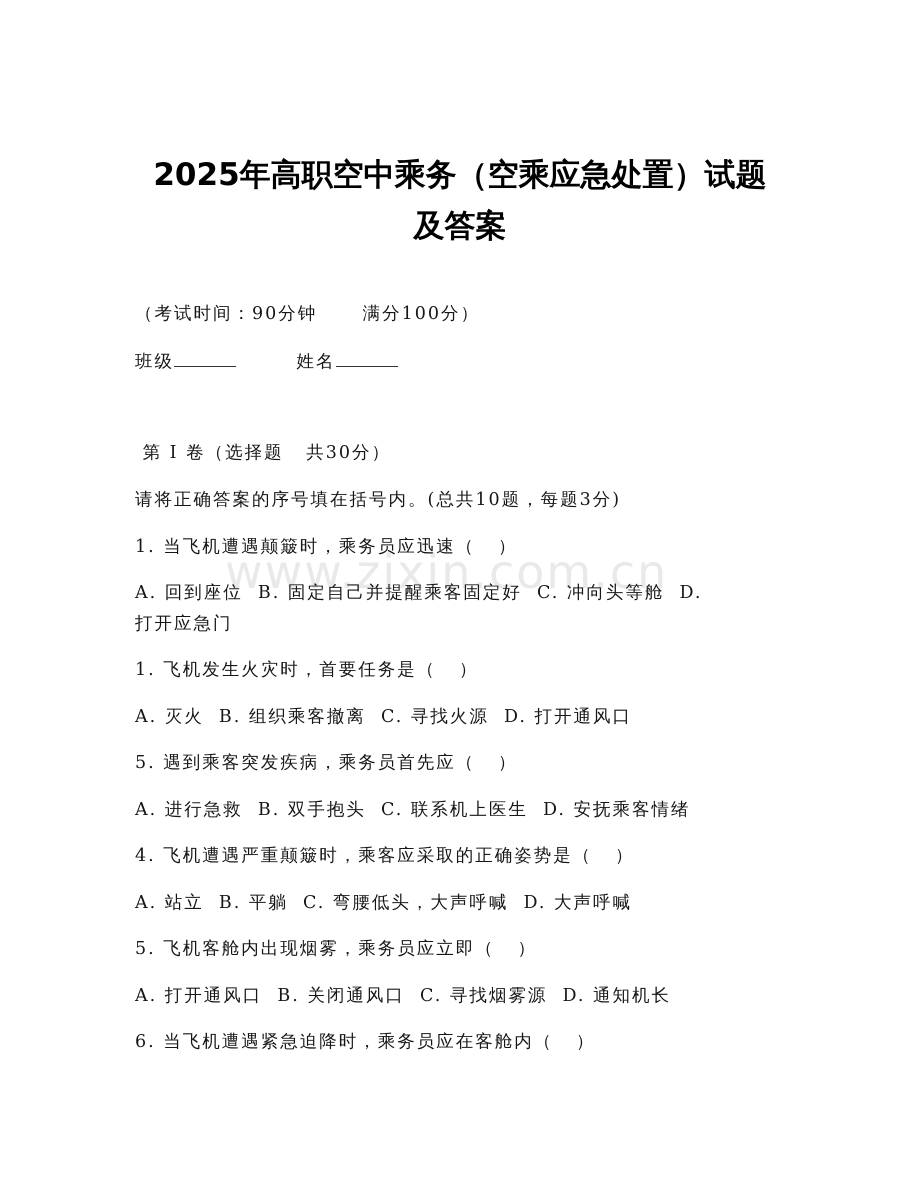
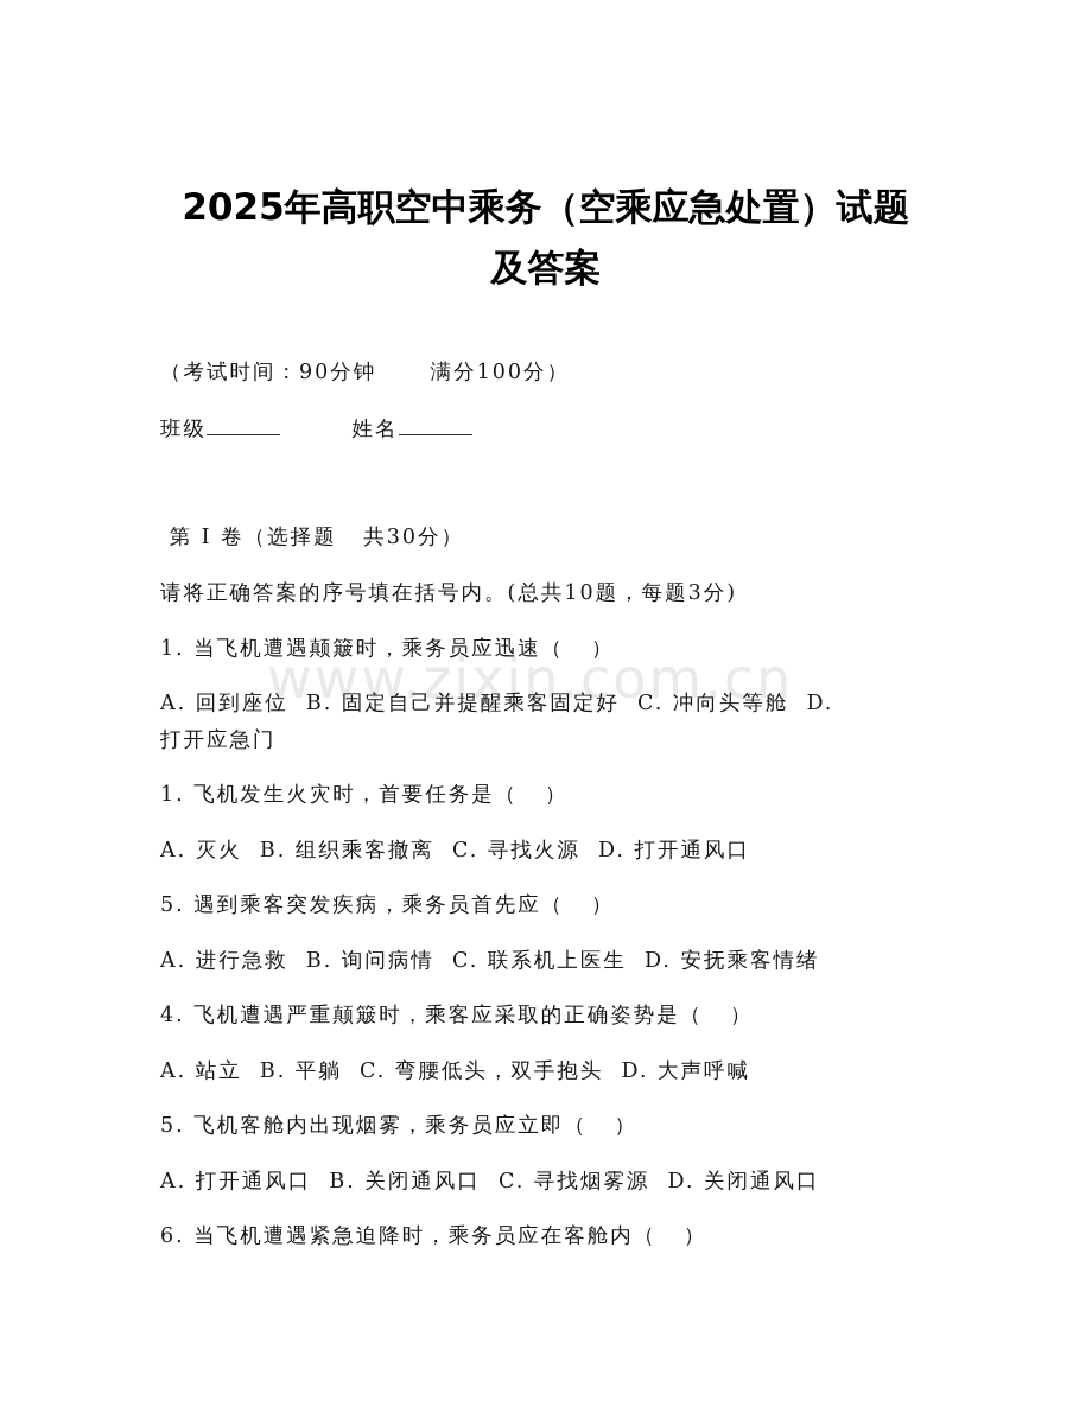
  www.zixin.com.cn
  2025年高职空中乘务（空乘应急处置）试题
  及答案
  （考试时间：90分钟 满分100分）
  班级 姓名
  第 I 卷（选择题 共30分）
  请将正确答案的序号填在括号内。(总共10题，每题3分)
  1. 当飞机遭遇颠簸时，乘务员应迅速（ ）
  A. 回到座位 B. 固定自己并提醒乘客固定好 C. 冲向头等舱 D.
  打开应急门
  1. 飞机发生火灾时，首要任务是（ ）
  A. 灭火 B. 组织乘客撤离 C. 寻找火源 D. 打开通风口
  5. 遇到乘客突发疾病，乘务员首先应（ ）
- A. 进行急救 B. 双手抱头 C. 联系机上医生 D. 安抚乘客情绪
+ A. 进行急救 B. 询问病情 C. 联系机上医生 D. 安抚乘客情绪
  4. 飞机遭遇严重颠簸时，乘客应采取的正确姿势是（ ）
- A. 站立 B. 平躺 C. 弯腰低头，大声呼喊 D. 大声呼喊
+ A. 站立 B. 平躺 C. 弯腰低头，双手抱头 D. 大声呼喊
  5. 飞机客舱内出现烟雾，乘务员应立即（ ）
- A. 打开通风口 B. 关闭通风口 C. 寻找烟雾源 D. 通知机长
+ A. 打开通风口 B. 关闭通风口 C. 寻找烟雾源 D. 关闭通风口
  6. 当飞机遭遇紧急迫降时，乘务员应在客舱内（ ）
